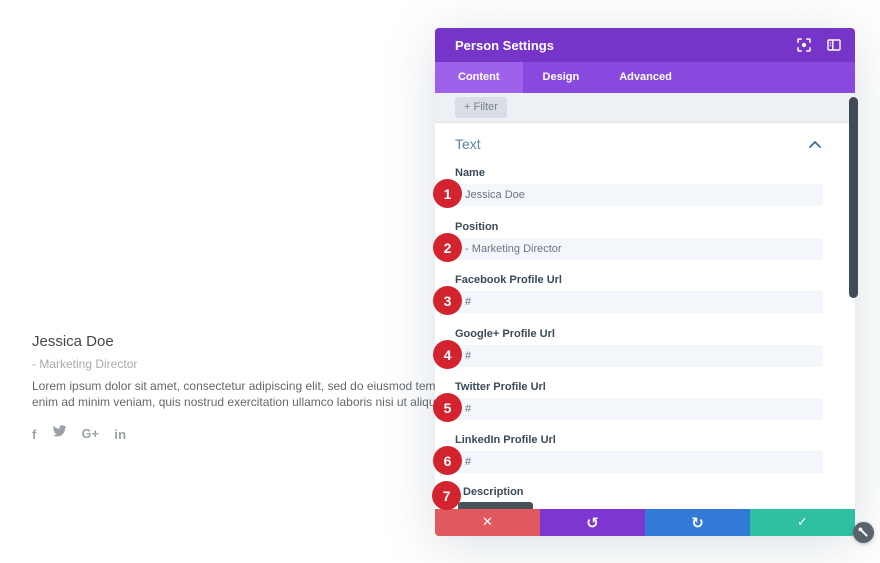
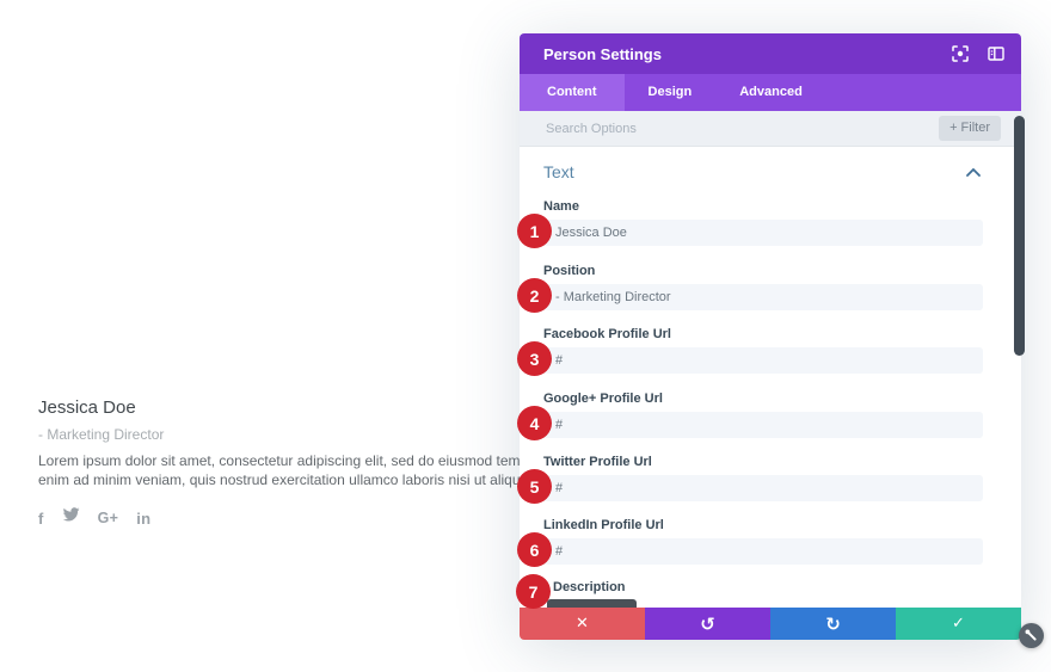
  Jessica Doe
  - Marketing Director
  enim ad minim veniam, quis nostrud exercitation ullamco laboris nisi ut aliqu
  f
  G+
  in
  Person Settings
  Content
  Design
  Advanced
+ Search Options
  + Filter
  Text
  Name
  Jessica Doe
  Position
  - Marketing Director
  Facebook Profile Url
  #
  Google+ Profile Url
  #
  Twitter Profile Url
  #
  LinkedIn Profile Url
  #
  Description
  ✕
  ↺
  ↻
  ✓
  1
  2
  3
  4
  5
  6
  7
